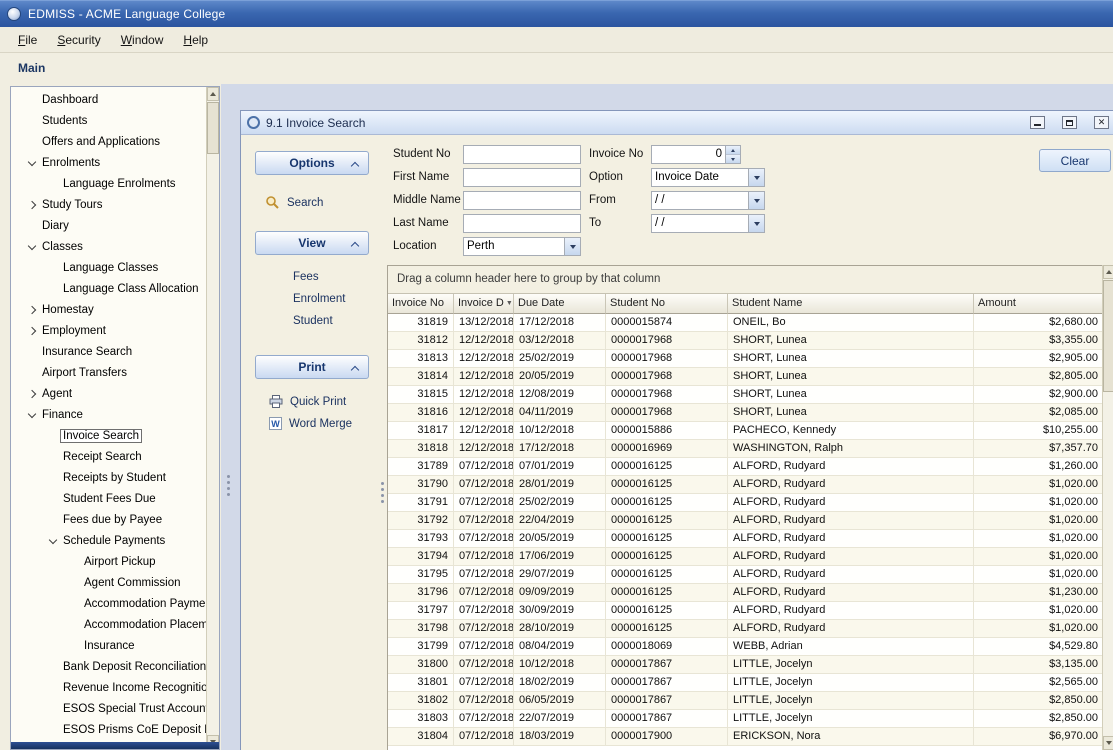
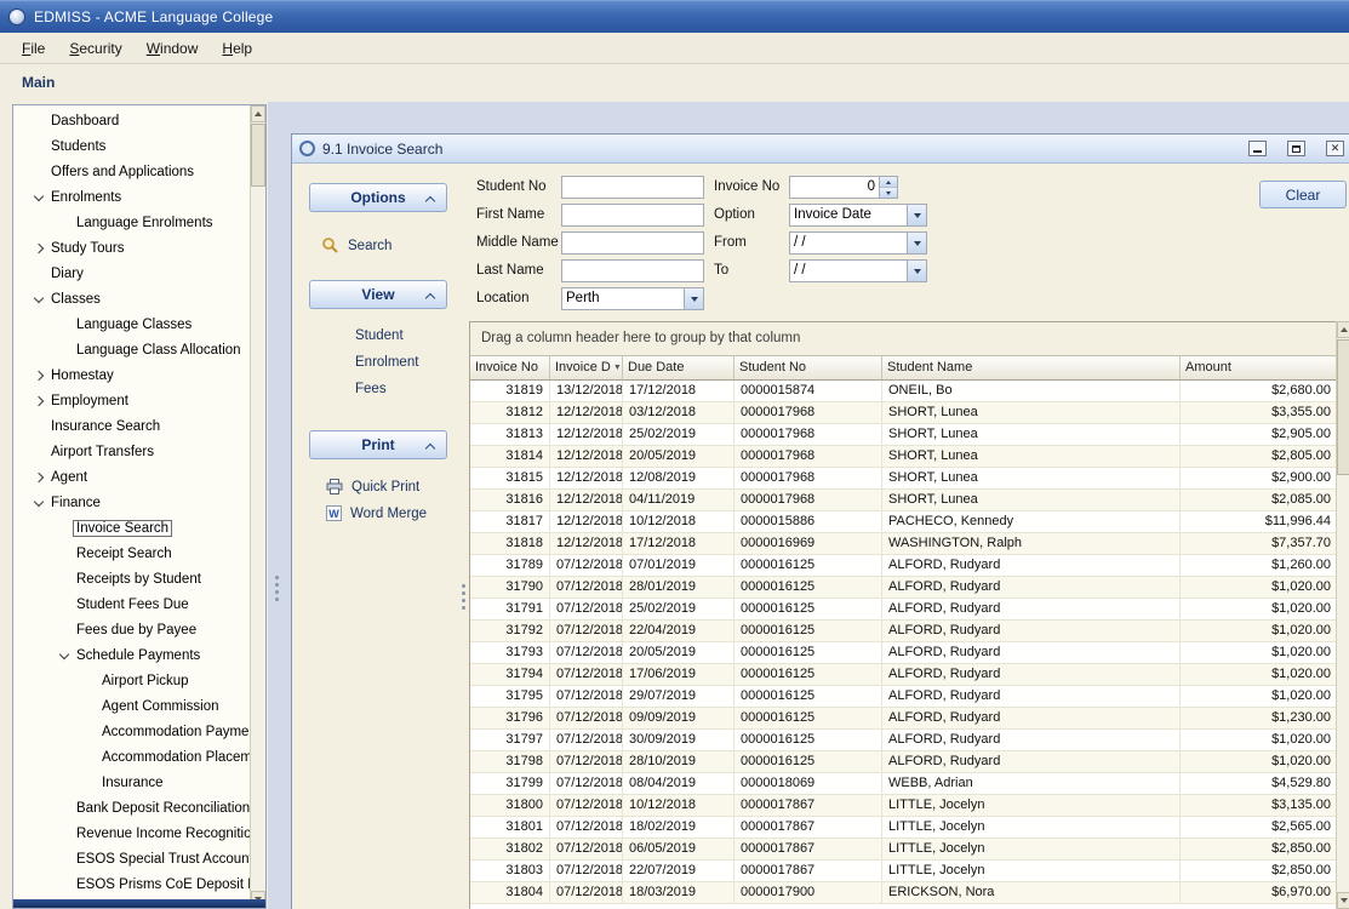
  EDMISS - ACME Language College
  File
  Security
  Window
  Help
  Main
  Dashboard
  Students
  Offers and Applications
  Enrolments
  Language Enrolments
  Study Tours
  Diary
  Classes
  Language Classes
  Language Class Allocation
  Homestay
  Employment
  Insurance Search
  Airport Transfers
  Agent
  Finance
  Invoice Search
  Receipt Search
  Receipts by Student
  Student Fees Due
  Fees due by Payee
  Schedule Payments
  Airport Pickup
  Agent Commission
  Accommodation Payme
  Accommodation Placem
  Insurance
  Bank Deposit Reconciliation
  Revenue Income Recognitio
  ESOS Special Trust Accoun
  ESOS Prisms CoE Deposit
  9.1 Invoice Search
  ✕
  Options
  Search
  View
- Fees
+ Student
  Enrolment
- Student
+ Fees
  Print
  Quick Print
  W
  Word Merge
  Student No
  First Name
  Middle Name
  Last Name
  Location
  Perth
  Invoice No
  0
  Option
  Invoice Date
  From
  / /
  To
  / /
  Clear
  Drag a column header here to group by that column
  Invoice No
  Invoice D
  Due Date
  Student No
  Student Name
  Amount
  31819
  13/12/2018
  17/12/2018
  0000015874
  ONEIL, Bo
  $2,680.00
  31812
  12/12/2018
  03/12/2018
  0000017968
  SHORT, Lunea
  $3,355.00
  31813
  12/12/2018
  25/02/2019
  0000017968
  SHORT, Lunea
  $2,905.00
  31814
  12/12/2018
  20/05/2019
  0000017968
  SHORT, Lunea
  $2,805.00
  31815
  12/12/2018
  12/08/2019
  0000017968
  SHORT, Lunea
  $2,900.00
  31816
  12/12/2018
  04/11/2019
  0000017968
  SHORT, Lunea
  $2,085.00
  31817
  12/12/2018
  10/12/2018
  0000015886
  PACHECO, Kennedy
- $10,255.00
+ $11,996.44
  31818
  12/12/2018
  17/12/2018
  0000016969
  WASHINGTON, Ralph
  $7,357.70
  31789
  07/12/2018
  07/01/2019
  0000016125
  ALFORD, Rudyard
  $1,260.00
  31790
  07/12/2018
  28/01/2019
  0000016125
  ALFORD, Rudyard
  $1,020.00
  31791
  07/12/2018
  25/02/2019
  0000016125
  ALFORD, Rudyard
  $1,020.00
  31792
  07/12/2018
  22/04/2019
  0000016125
  ALFORD, Rudyard
  $1,020.00
  31793
  07/12/2018
  20/05/2019
  0000016125
  ALFORD, Rudyard
  $1,020.00
  31794
  07/12/2018
  17/06/2019
  0000016125
  ALFORD, Rudyard
  $1,020.00
  31795
  07/12/2018
  29/07/2019
  0000016125
  ALFORD, Rudyard
  $1,020.00
  31796
  07/12/2018
  09/09/2019
  0000016125
  ALFORD, Rudyard
  $1,230.00
  31797
  07/12/2018
  30/09/2019
  0000016125
  ALFORD, Rudyard
  $1,020.00
  31798
  07/12/2018
  28/10/2019
  0000016125
  ALFORD, Rudyard
  $1,020.00
  31799
  07/12/2018
  08/04/2019
  0000018069
  WEBB, Adrian
  $4,529.80
  31800
  07/12/2018
  10/12/2018
  0000017867
  LITTLE, Jocelyn
  $3,135.00
  31801
  07/12/2018
  18/02/2019
  0000017867
  LITTLE, Jocelyn
  $2,565.00
  31802
  07/12/2018
  06/05/2019
  0000017867
  LITTLE, Jocelyn
  $2,850.00
  31803
  07/12/2018
  22/07/2019
  0000017867
  LITTLE, Jocelyn
  $2,850.00
  31804
  07/12/2018
  18/03/2019
  0000017900
  ERICKSON, Nora
  $6,970.00
